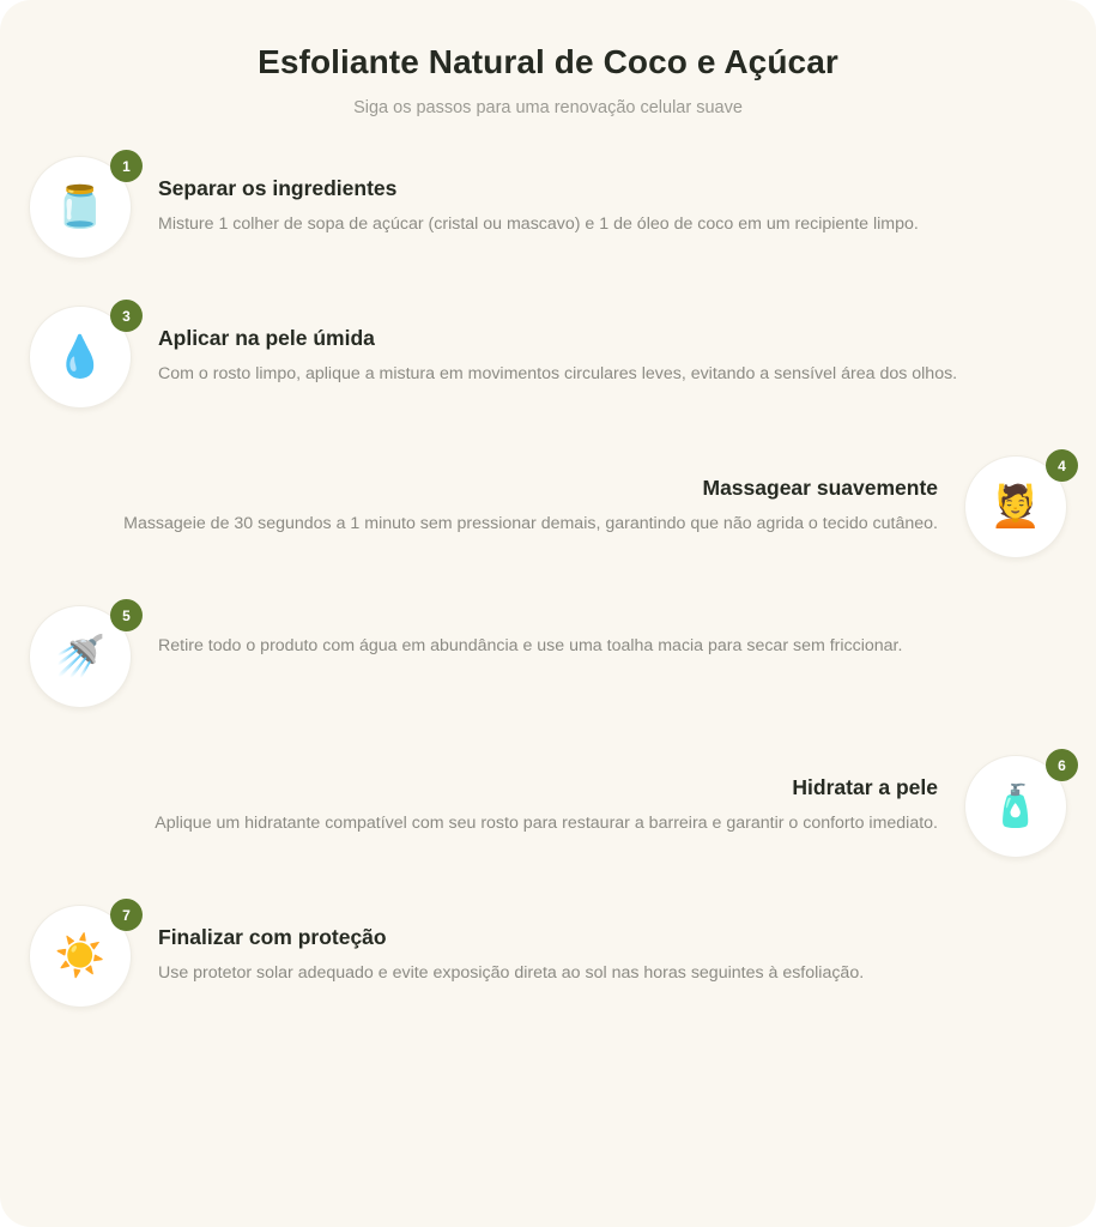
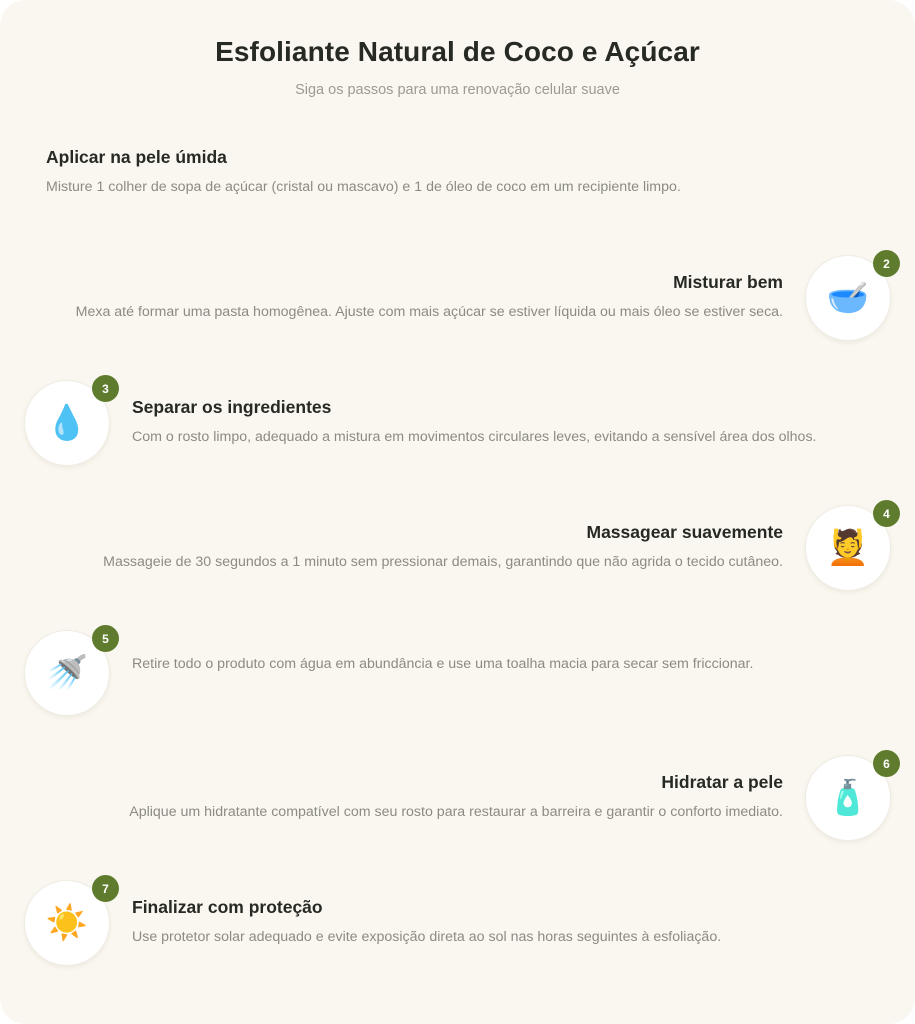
  Esfoliante Natural de Coco e Açúcar
  Siga os passos para uma renovação celular suave
- 🫙
- 1
- Separar os ingredientes
+ Aplicar na pele úmida
  Misture 1 colher de sopa de açúcar (cristal ou mascavo) e 1 de óleo de coco em um recipiente limpo.
+ 🥣
+ 2
+ Misturar bem
+ Mexa até formar uma pasta homogênea. Ajuste com mais açúcar se estiver líquida ou mais óleo se estiver seca.
  💧
  3
- Aplicar na pele úmida
+ Separar os ingredientes
- Com o rosto limpo, aplique a mistura em movimentos circulares leves, evitando a sensível área dos olhos.
+ Com o rosto limpo, adequado a mistura em movimentos circulares leves, evitando a sensível área dos olhos.
  💆
  4
  Massagear suavemente
  Massageie de 30 segundos a 1 minuto sem pressionar demais, garantindo que não agrida o tecido cutâneo.
  🚿
  5
  Retire todo o produto com água em abundância e use uma toalha macia para secar sem friccionar.
  🧴
  6
  Hidratar a pele
  Aplique um hidratante compatível com seu rosto para restaurar a barreira e garantir o conforto imediato.
  ☀️
  7
  Finalizar com proteção
  Use protetor solar adequado e evite exposição direta ao sol nas horas seguintes à esfoliação.
